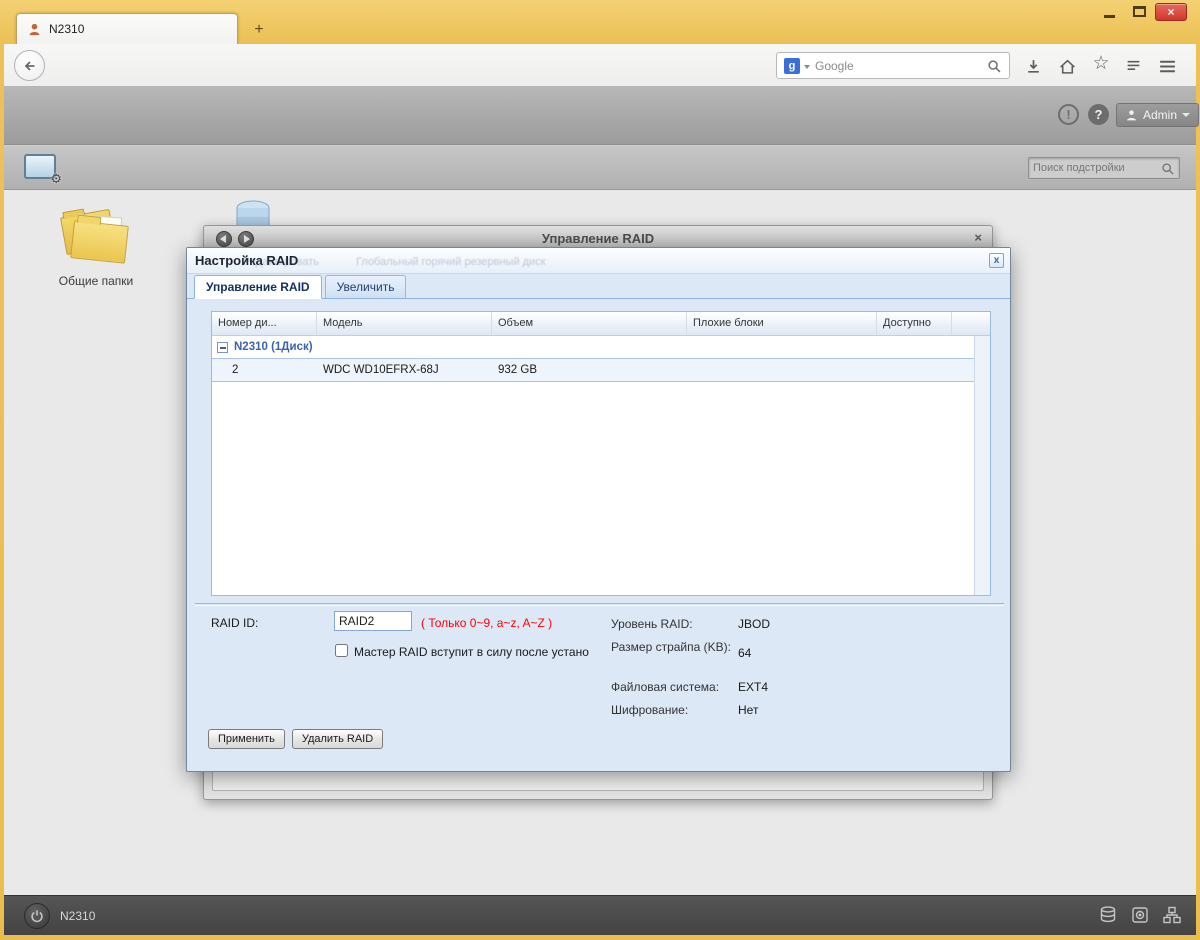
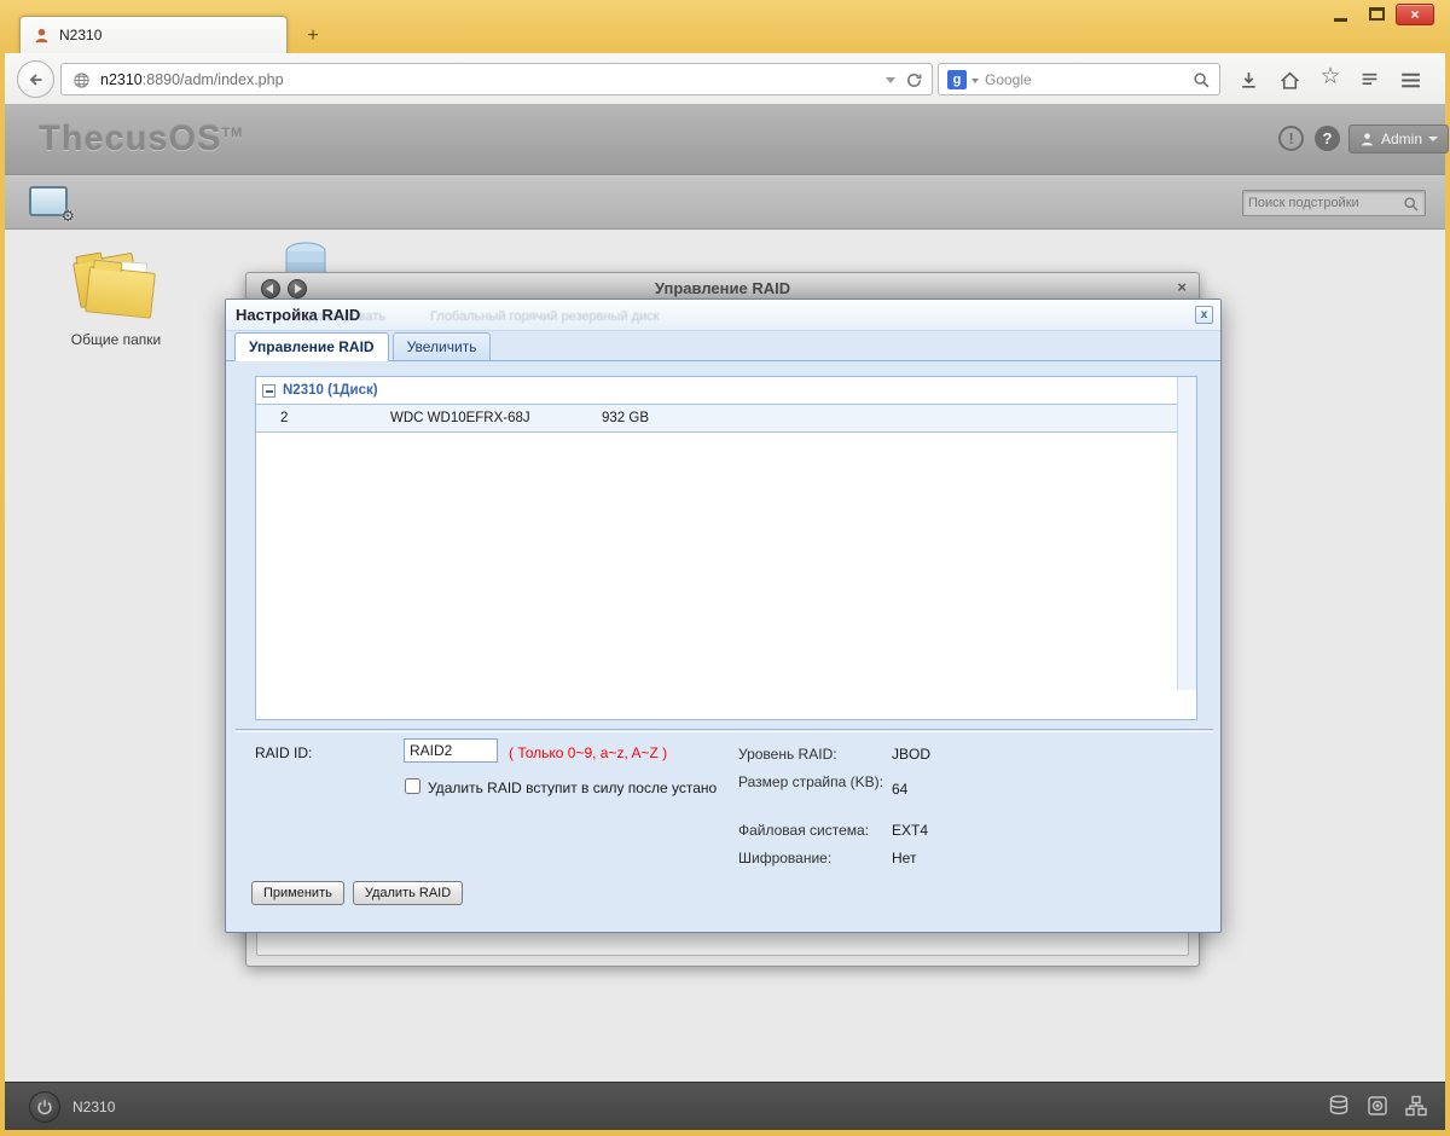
  N2310
  +
  ×
+ n2310:8890/adm/index.php
  g
  Google
  ☆
+ ThecusOSTM
  !
  ?
  Admin
  ⚙
  Поиск подстройки
  Общие папки
  Управление RAID
  ×
  Настройка RAID
  x
  Редактировать Глобальный горячий резервный диск
  Управление RAID
  Увеличить
- Номер ди...
- Модель
- Объем
- Плохие блоки
- Доступно
  N2310 (1Диск)
  2
  WDC WD10EFRX-68J
  932 GB
  RAID ID:
  RAID2
  ( Только 0~9, a~z, A~Z )
- Мастер RAID вступит в силу после устано
+ Удалить RAID вступит в силу после устано
  Уровень RAID:
  JBOD
  Размер страйпа (KB):
  64
  Файловая система:
  EXT4
  Шифрование:
  Нет
  Применить
  Удалить RAID
  N2310
